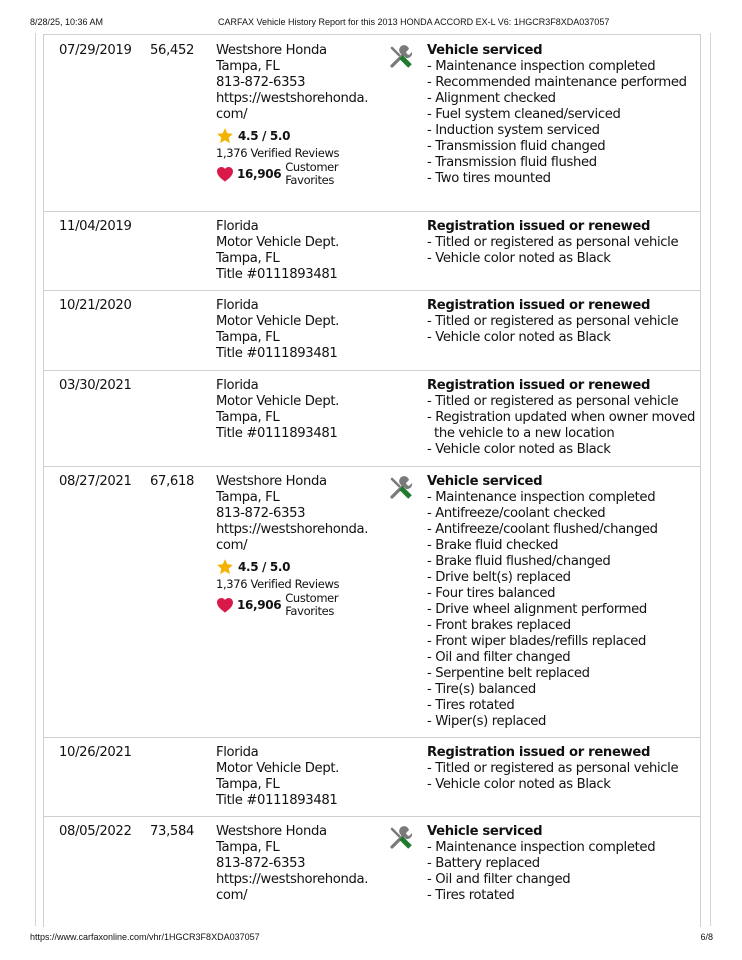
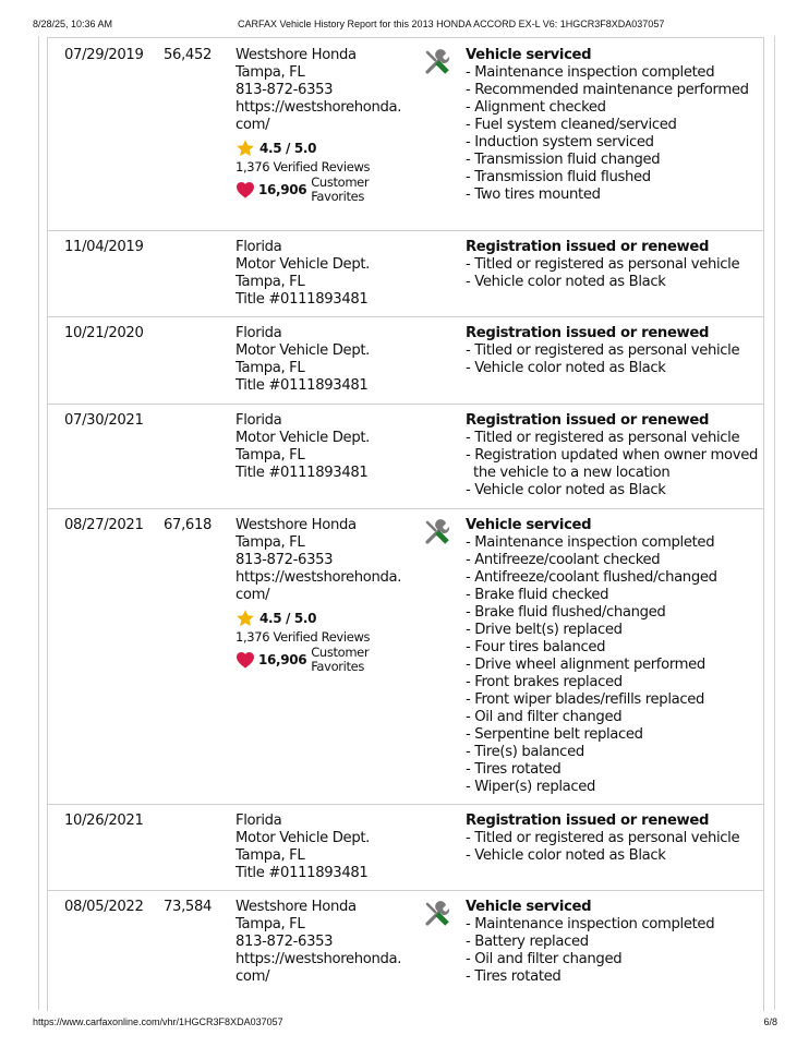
  8/28/25, 10:36 AM
  CARFAX Vehicle History Report for this 2013 HONDA ACCORD EX-L V6: 1HGCR3F8XDA037057
  07/29/2019
  56,452
  Westshore Honda
  Tampa, FL
  813-872-6353
  https://westshorehonda.
  com/
  4.5 / 5.0
  1,376 Verified Reviews
  16,906
  Customer
  Favorites
  Vehicle serviced
  - Maintenance inspection completed
  - Recommended maintenance performed
  - Alignment checked
  - Fuel system cleaned/serviced
  - Induction system serviced
  - Transmission fluid changed
  - Transmission fluid flushed
  - Two tires mounted
  11/04/2019
  Florida
  Motor Vehicle Dept.
  Tampa, FL
  Title #0111893481
  Registration issued or renewed
  - Titled or registered as personal vehicle
  - Vehicle color noted as Black
  10/21/2020
  Florida
  Motor Vehicle Dept.
  Tampa, FL
  Title #0111893481
  Registration issued or renewed
  - Titled or registered as personal vehicle
  - Vehicle color noted as Black
- 03/30/2021
+ 07/30/2021
  Florida
  Motor Vehicle Dept.
  Tampa, FL
  Title #0111893481
  Registration issued or renewed
  - Titled or registered as personal vehicle
  - Registration updated when owner moved the vehicle to a new location
  - Vehicle color noted as Black
  08/27/2021
  67,618
  Westshore Honda
  Tampa, FL
  813-872-6353
  https://westshorehonda.
  com/
  4.5 / 5.0
  1,376 Verified Reviews
  16,906
  Customer
  Favorites
  Vehicle serviced
  - Maintenance inspection completed
  - Antifreeze/coolant checked
  - Antifreeze/coolant flushed/changed
  - Brake fluid checked
  - Brake fluid flushed/changed
  - Drive belt(s) replaced
  - Four tires balanced
  - Drive wheel alignment performed
  - Front brakes replaced
  - Front wiper blades/refills replaced
  - Oil and filter changed
  - Serpentine belt replaced
  - Tire(s) balanced
  - Tires rotated
  - Wiper(s) replaced
  10/26/2021
  Florida
  Motor Vehicle Dept.
  Tampa, FL
  Title #0111893481
  Registration issued or renewed
  - Titled or registered as personal vehicle
  - Vehicle color noted as Black
  08/05/2022
  73,584
  Westshore Honda
  Tampa, FL
  813-872-6353
  https://westshorehonda.
  com/
  Vehicle serviced
  - Maintenance inspection completed
  - Battery replaced
  - Oil and filter changed
  - Tires rotated
  https://www.carfaxonline.com/vhr/1HGCR3F8XDA037057
  6/8
